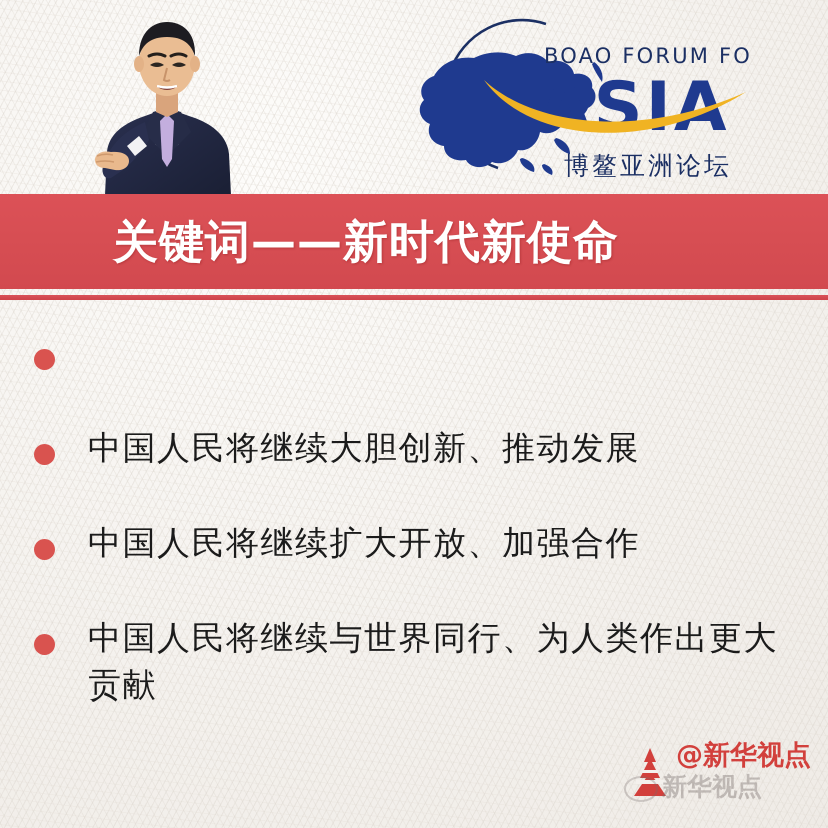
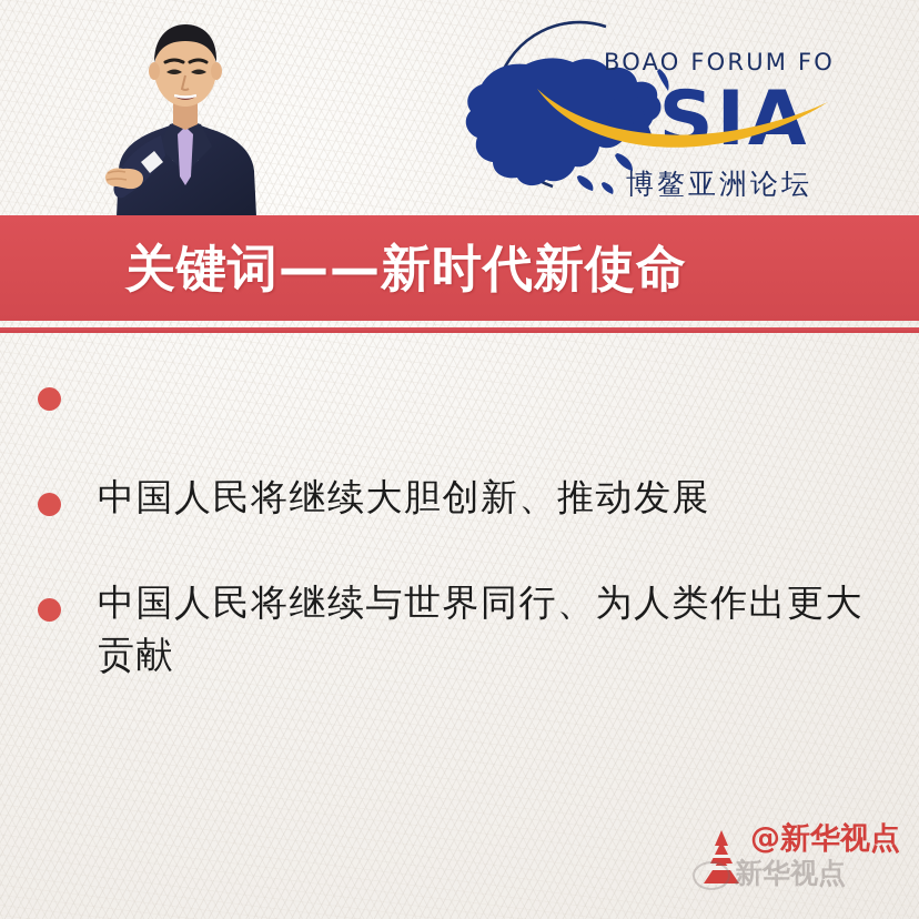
  BOAO FORUM FO
  ASIA
  博鳌亚洲论坛
  关键词——新时代新使命
  中国人民将继续大胆创新、推动发展
- 中国人民将继续扩大开放、加强合作
  中国人民将继续与世界同行、为人类作出更大贡献
  @新华视点
  新华视点
